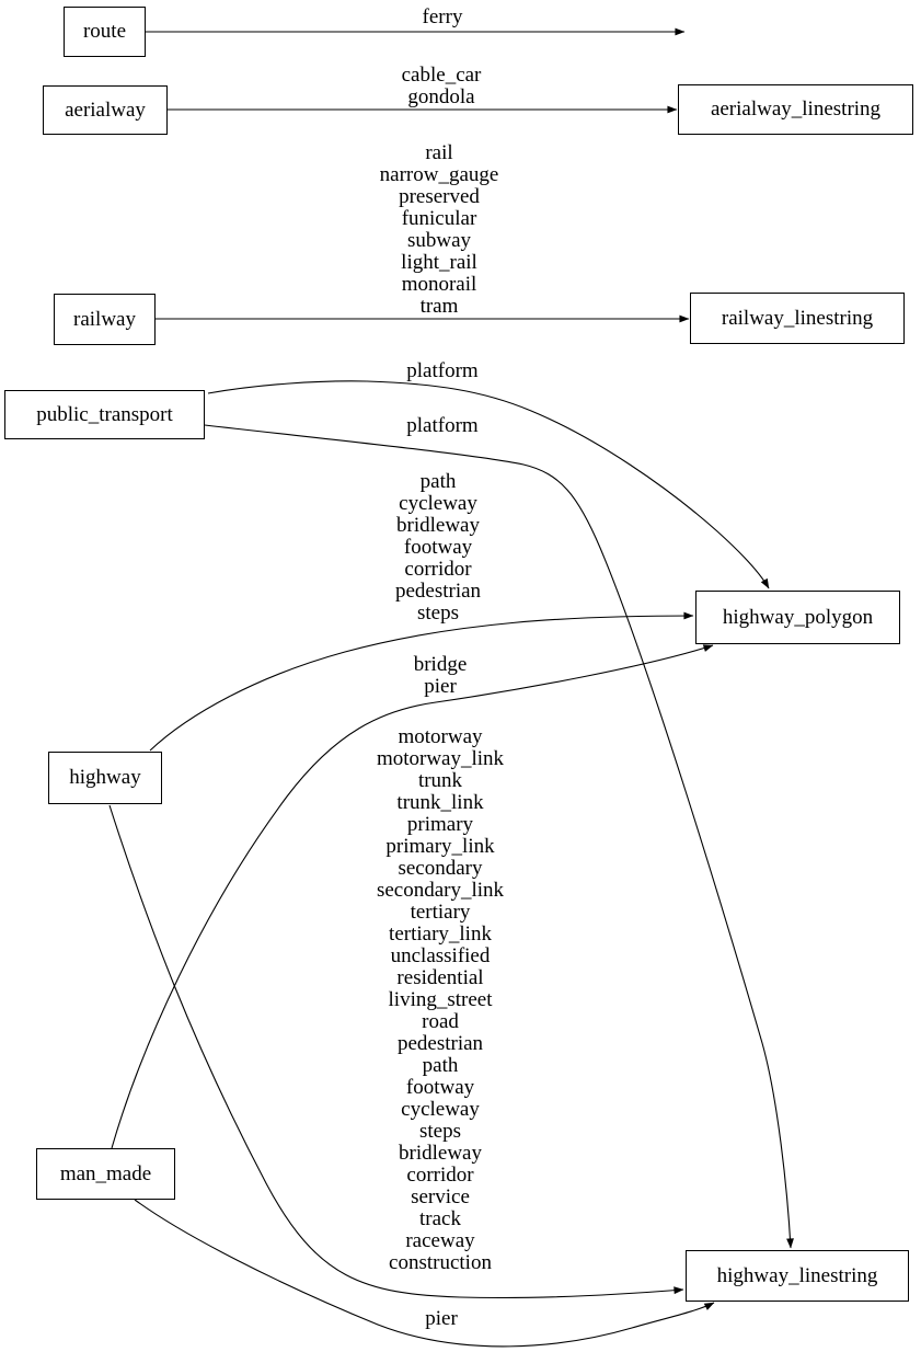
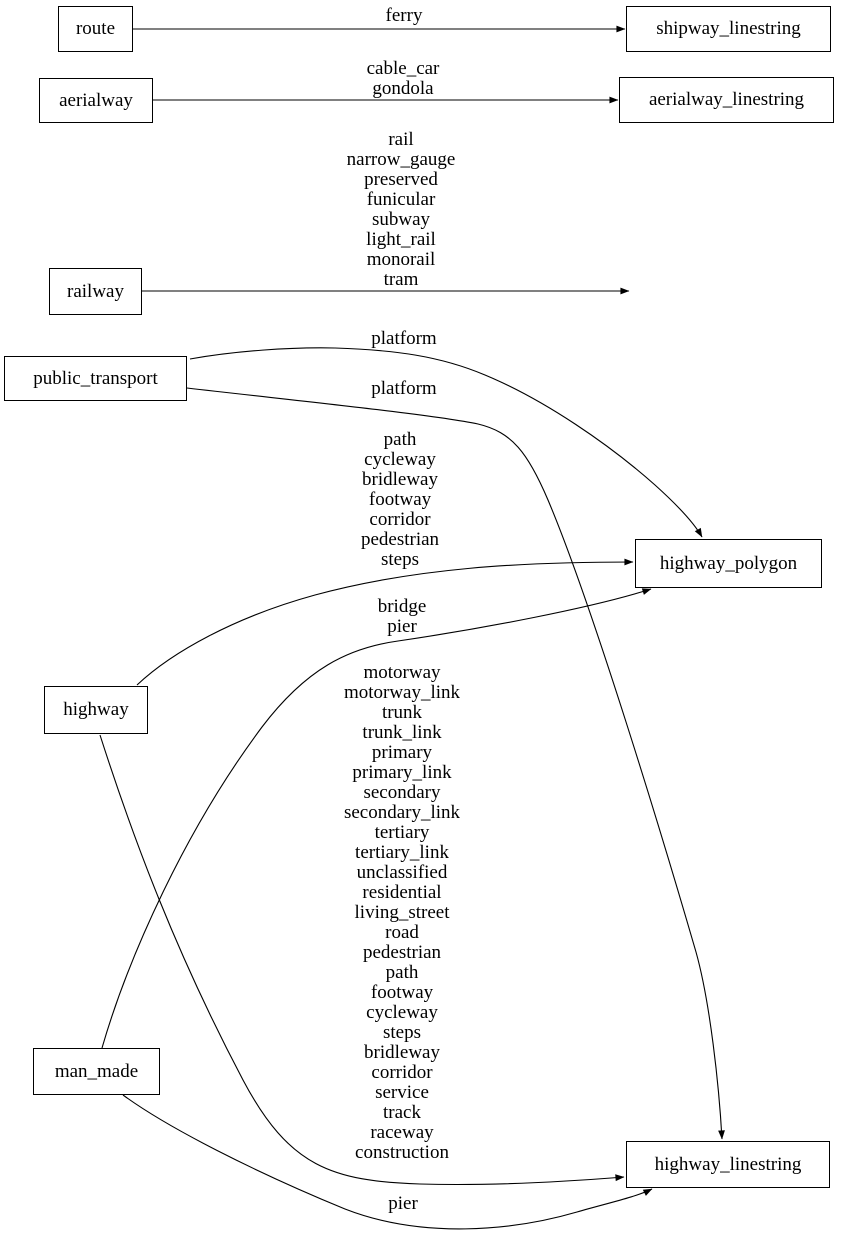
  route
  aerialway
  railway
  public_transport
  highway
  man_made
+ shipway_linestring
  aerialway_linestring
- railway_linestring
  highway_polygon
  highway_linestring
  ferry
  cable_car
  gondola
  rail
  narrow_gauge
  preserved
  funicular
  subway
  light_rail
  monorail
  tram
  platform
  platform
  path
  cycleway
  bridleway
  footway
  corridor
  pedestrian
  steps
  bridge
  pier
  motorway
  motorway_link
  trunk
  trunk_link
  primary
  primary_link
  secondary
  secondary_link
  tertiary
  tertiary_link
  unclassified
  residential
  living_street
  road
  pedestrian
  path
  footway
  cycleway
  steps
  bridleway
  corridor
  service
  track
  raceway
  construction
  pier
